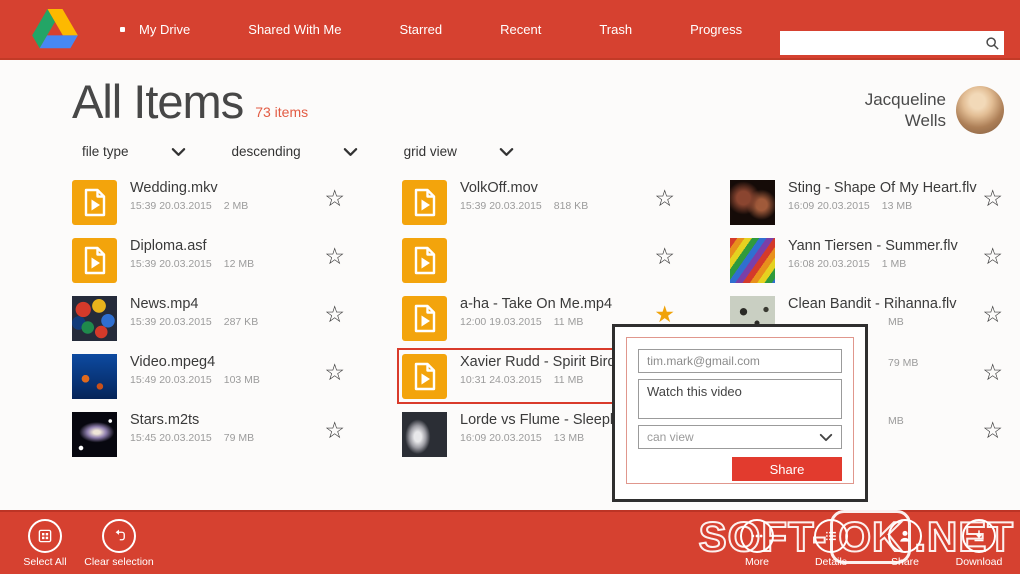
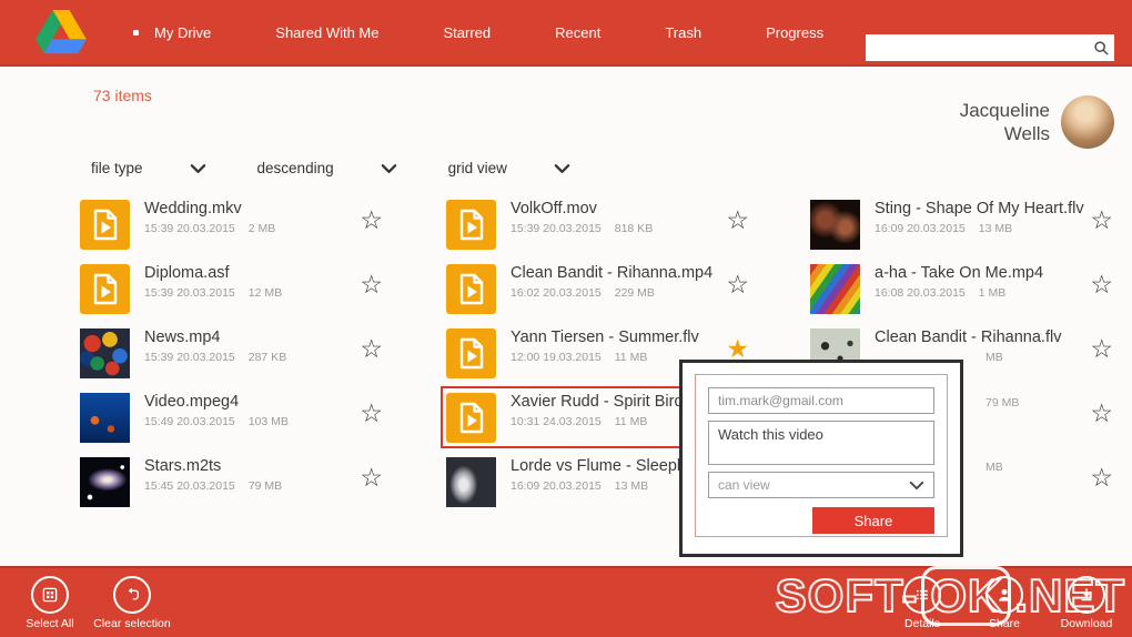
  My Drive
  Shared With Me
  Starred
  Recent
  Trash
  Progress
- All Items
  73 items
  Jacqueline Wells
  file type
  descending
  grid view
  Wedding.mkv
  15:39 20.03.2015 2 MB
  ☆
  Diploma.asf
  15:39 20.03.2015 12 MB
  ☆
  News.mp4
  15:39 20.03.2015 287 KB
  ☆
  Video.mpeg4
  15:49 20.03.2015 103 MB
  ☆
  Stars.m2ts
  15:45 20.03.2015 79 MB
  ☆
  VolkOff.mov
  15:39 20.03.2015 818 KB
  ☆
+ Clean Bandit - Rihanna.mp4
+ 16:02 20.03.2015 229 MB
  ☆
- a-ha - Take On Me.mp4
+ Yann Tiersen - Summer.flv
  12:00 19.03.2015 11 MB
  ★
  Xavier Rudd - Spirit Bir
  10:31 24.03.2015 11 MB
  Lorde vs Flume - Sleep
  16:09 20.03.2015 13 MB
  Sting - Shape Of My Heart.flv
  16:09 20.03.2015 13 MB
  ☆
- Yann Tiersen - Summer.flv
+ a-ha - Take On Me.mp4
  16:08 20.03.2015 1 MB
  ☆
  Clean Bandit - Rihanna.flv
  MB
  ☆
  79 MB
  ☆
  MB
  ☆
  tim.mark@gmail.com
  Watch this video
  can view
  Share
  Select All
  Clear selection
- More
  Details
  Share
  Download
  SOFT-
  OK
  .NET
